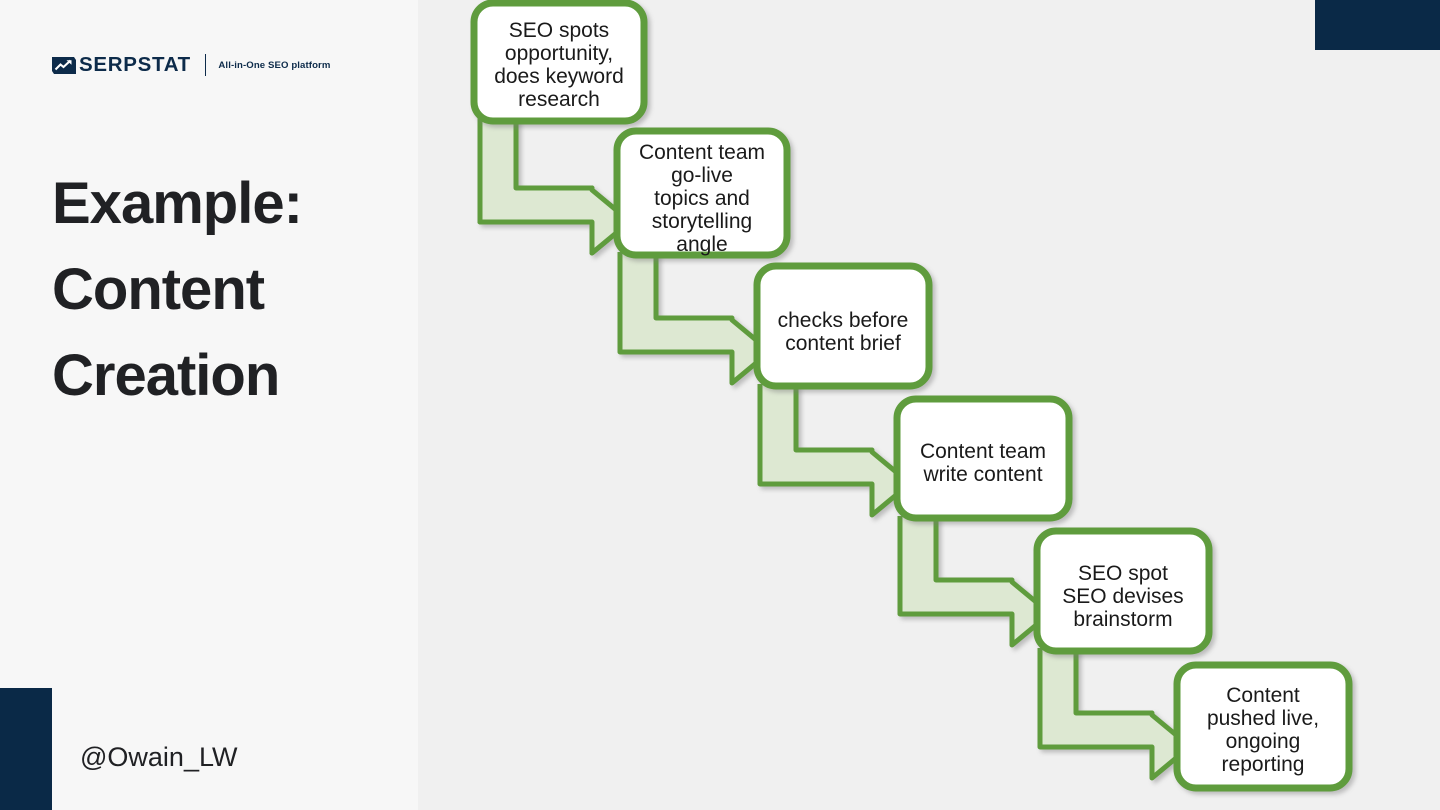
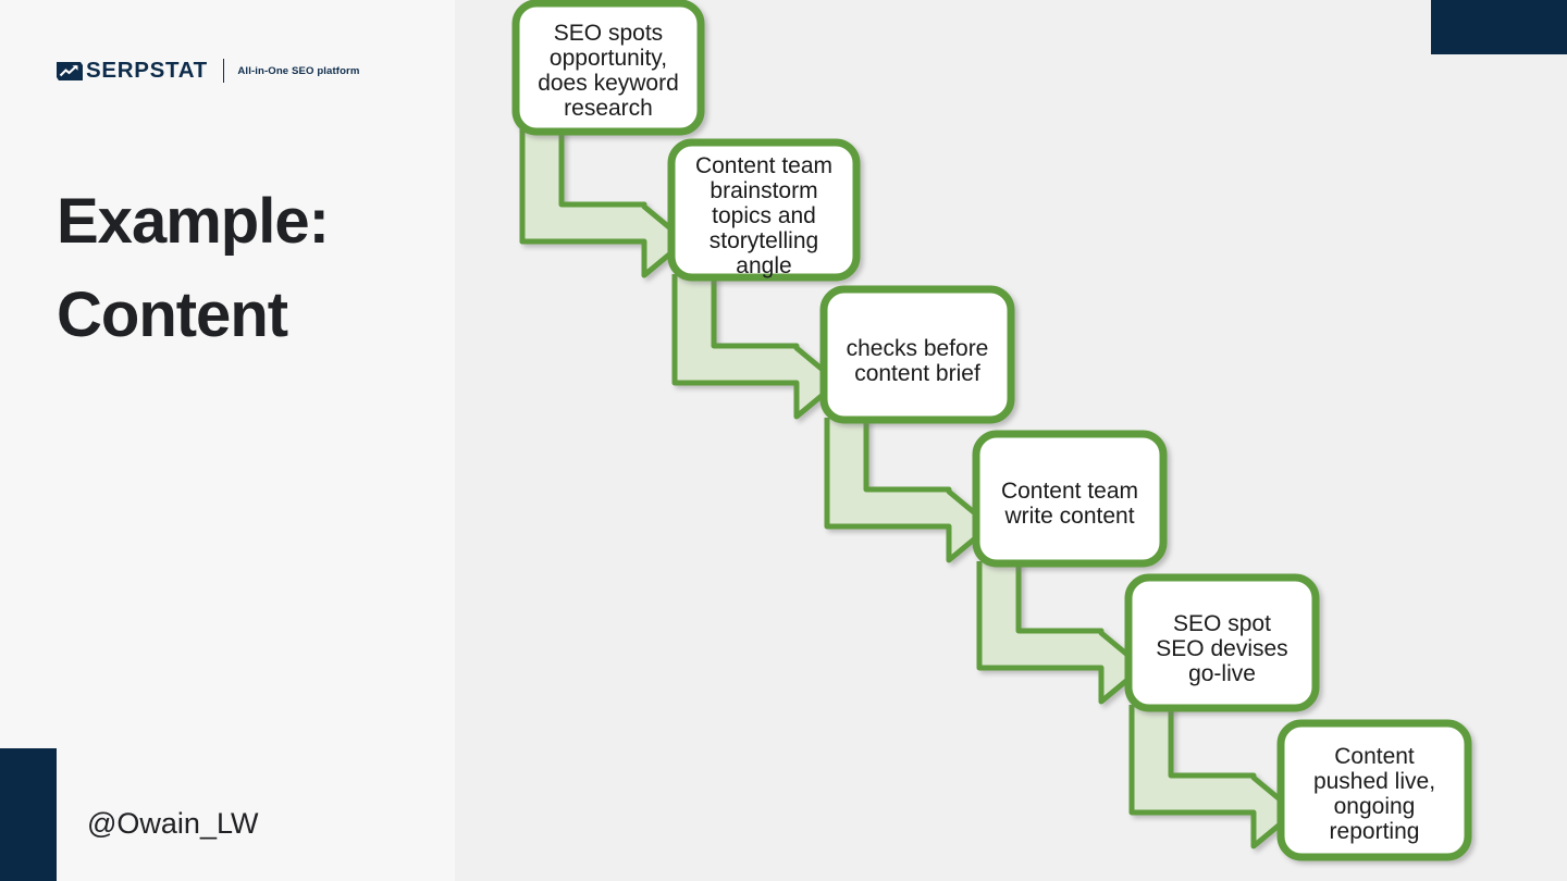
  SERPSTAT
  All-in-One SEO platform
  Example:
  Content
- Creation
  @Owain_LW
  SEO spots
  opportunity,
  does keyword
  research
  Content team
- go-live
+ brainstorm
  topics and
  storytelling
  angle
  checks before
  content brief
  Content team
  write content
  SEO spot
  SEO devises
- brainstorm
+ go-live
  Content
  pushed live,
  ongoing
  reporting
